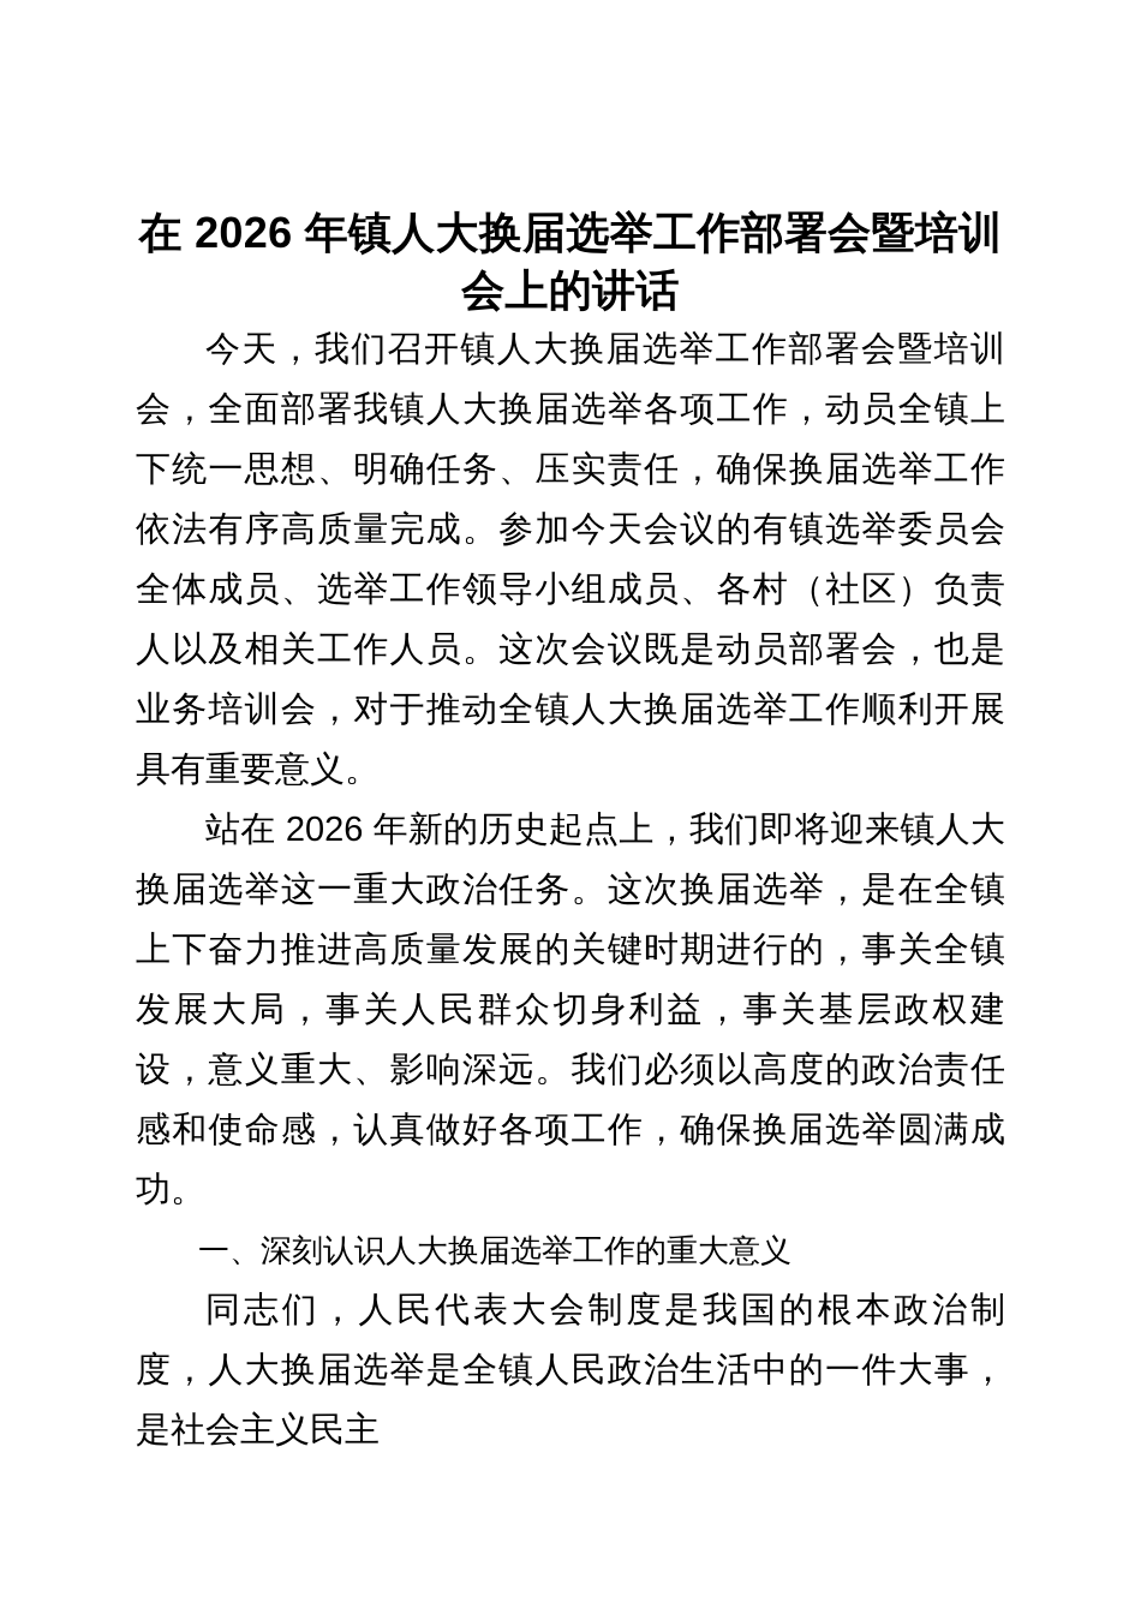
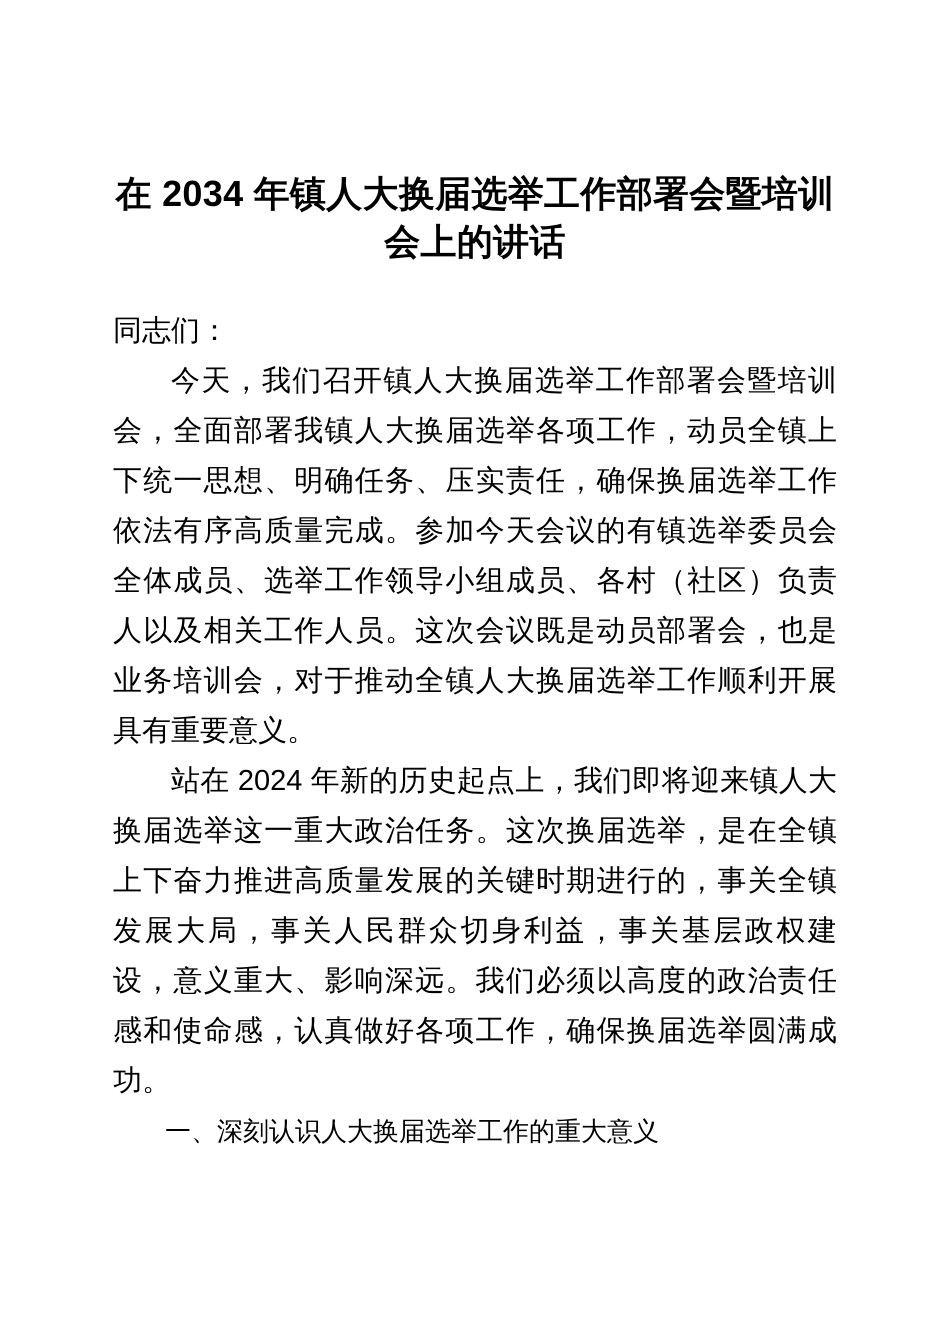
- 在 2026 年镇人大换届选举工作部署会暨培训会上的讲话
+ 在 2034 年镇人大换届选举工作部署会暨培训会上的讲话
+ 同志们：
  今天，我们召开镇人大换届选举工作部署会暨培训会，全面部署我镇人大换届选举各项工作，动员全镇上下统一思想、明确任务、压实责任，确保换届选举工作依法有序高质量完成。参加今天会议的有镇选举委员会全体成员、选举工作领导小组成员、各村（社区）负责人以及相关工作人员。这次会议既是动员部署会，也是业务培训会，对于推动全镇人大换届选举工作顺利开展具有重要意义。
- 站在 2026 年新的历史起点上，我们即将迎来镇人大换届选举这一重大政治任务。这次换届选举，是在全镇上下奋力推进高质量发展的关键时期进行的，事关全镇发展大局，事关人民群众切身利益，事关基层政权建设，意义重大、影响深远。我们必须以高度的政治责任感和使命感，认真做好各项工作，确保换届选举圆满成功。
+ 站在 2024 年新的历史起点上，我们即将迎来镇人大换届选举这一重大政治任务。这次换届选举，是在全镇上下奋力推进高质量发展的关键时期进行的，事关全镇发展大局，事关人民群众切身利益，事关基层政权建设，意义重大、影响深远。我们必须以高度的政治责任感和使命感，认真做好各项工作，确保换届选举圆满成功。
  一、深刻认识人大换届选举工作的重大意义
- 同志们，人民代表大会制度是我国的根本政治制度，人大换届选举是全镇人民政治生活中的一件大事，是社会主义民主
